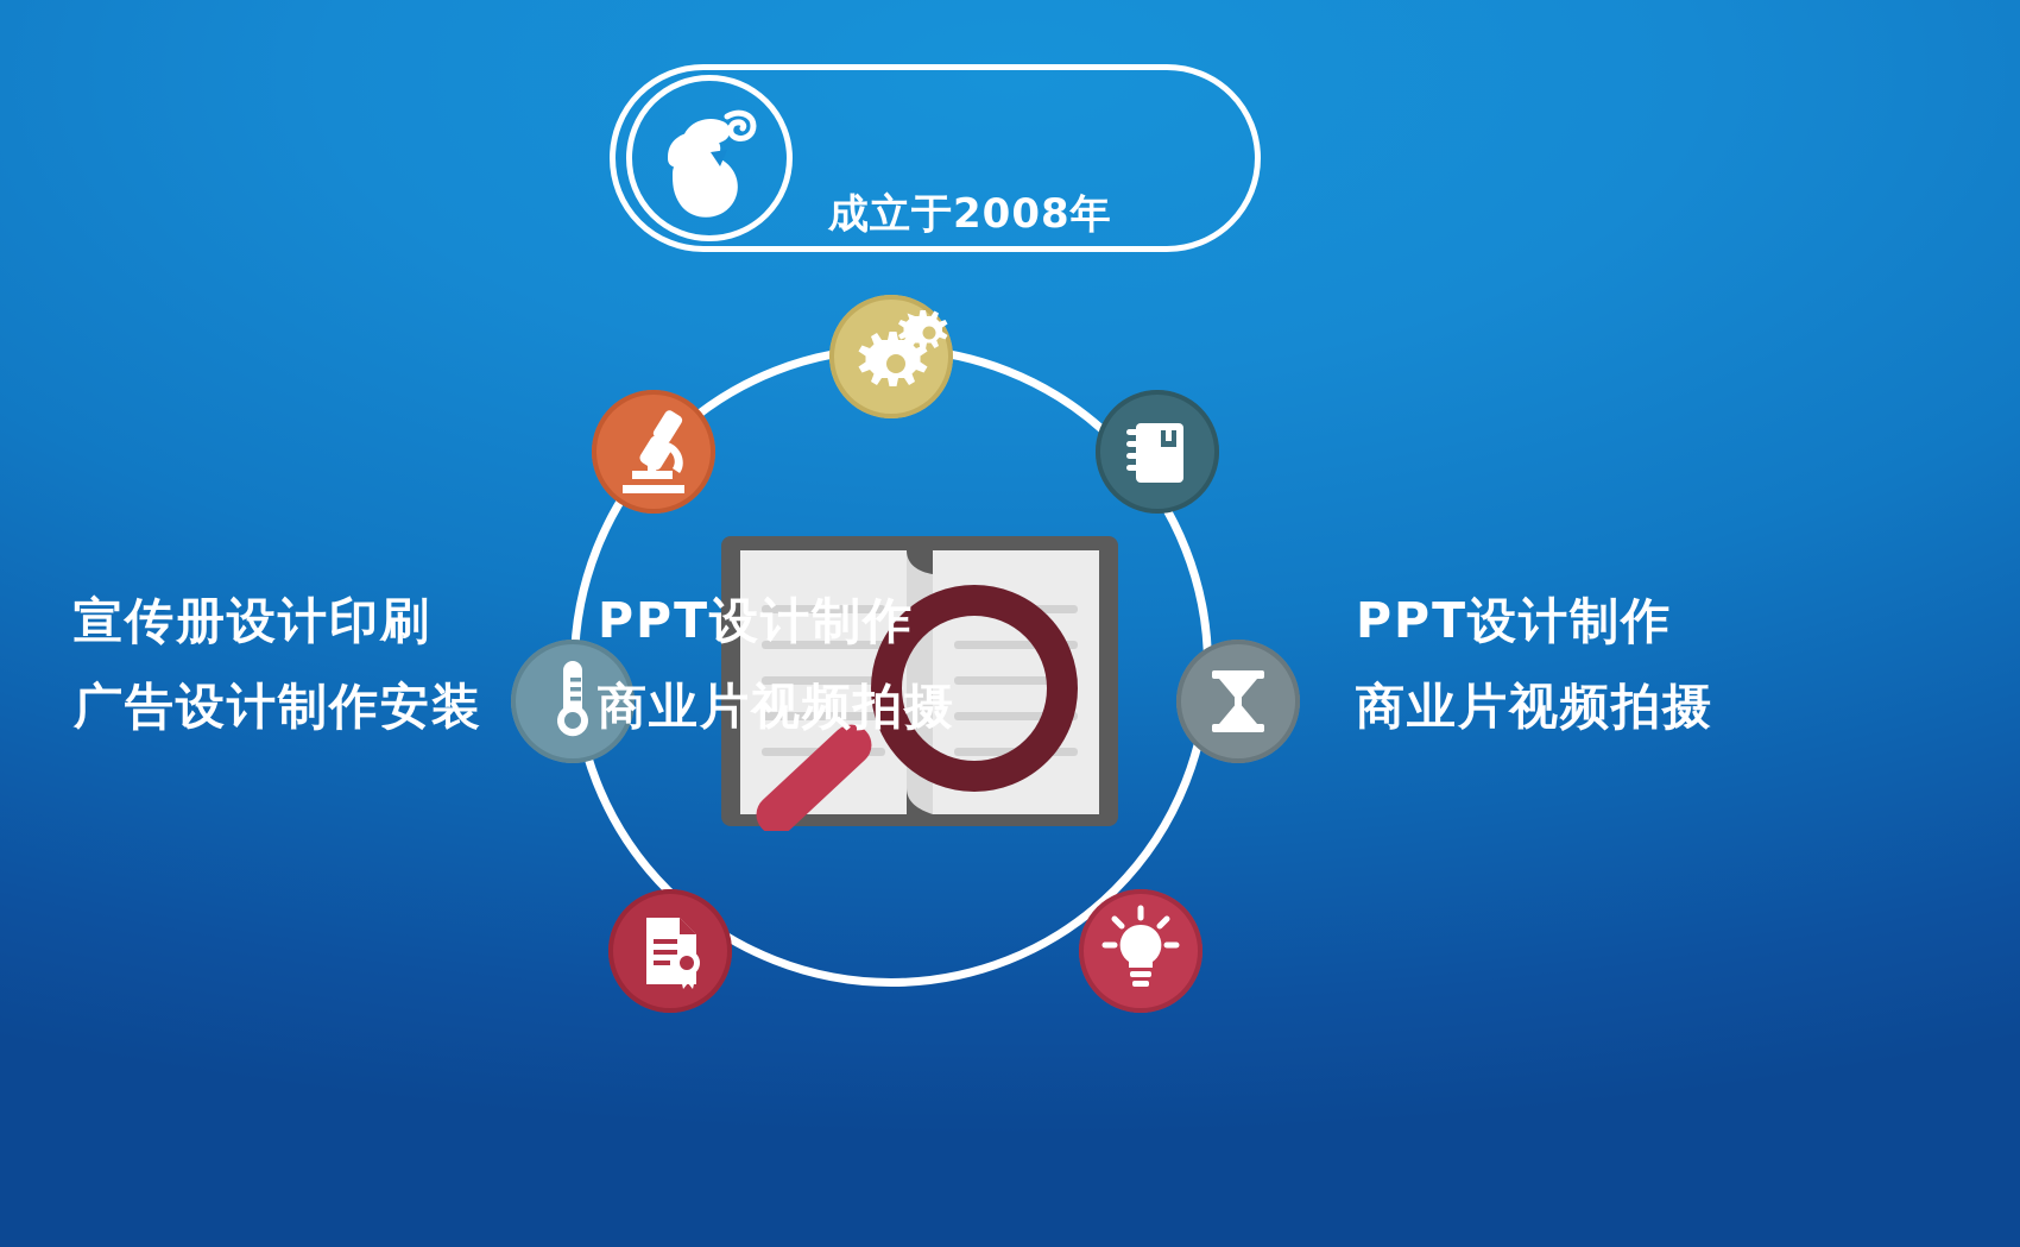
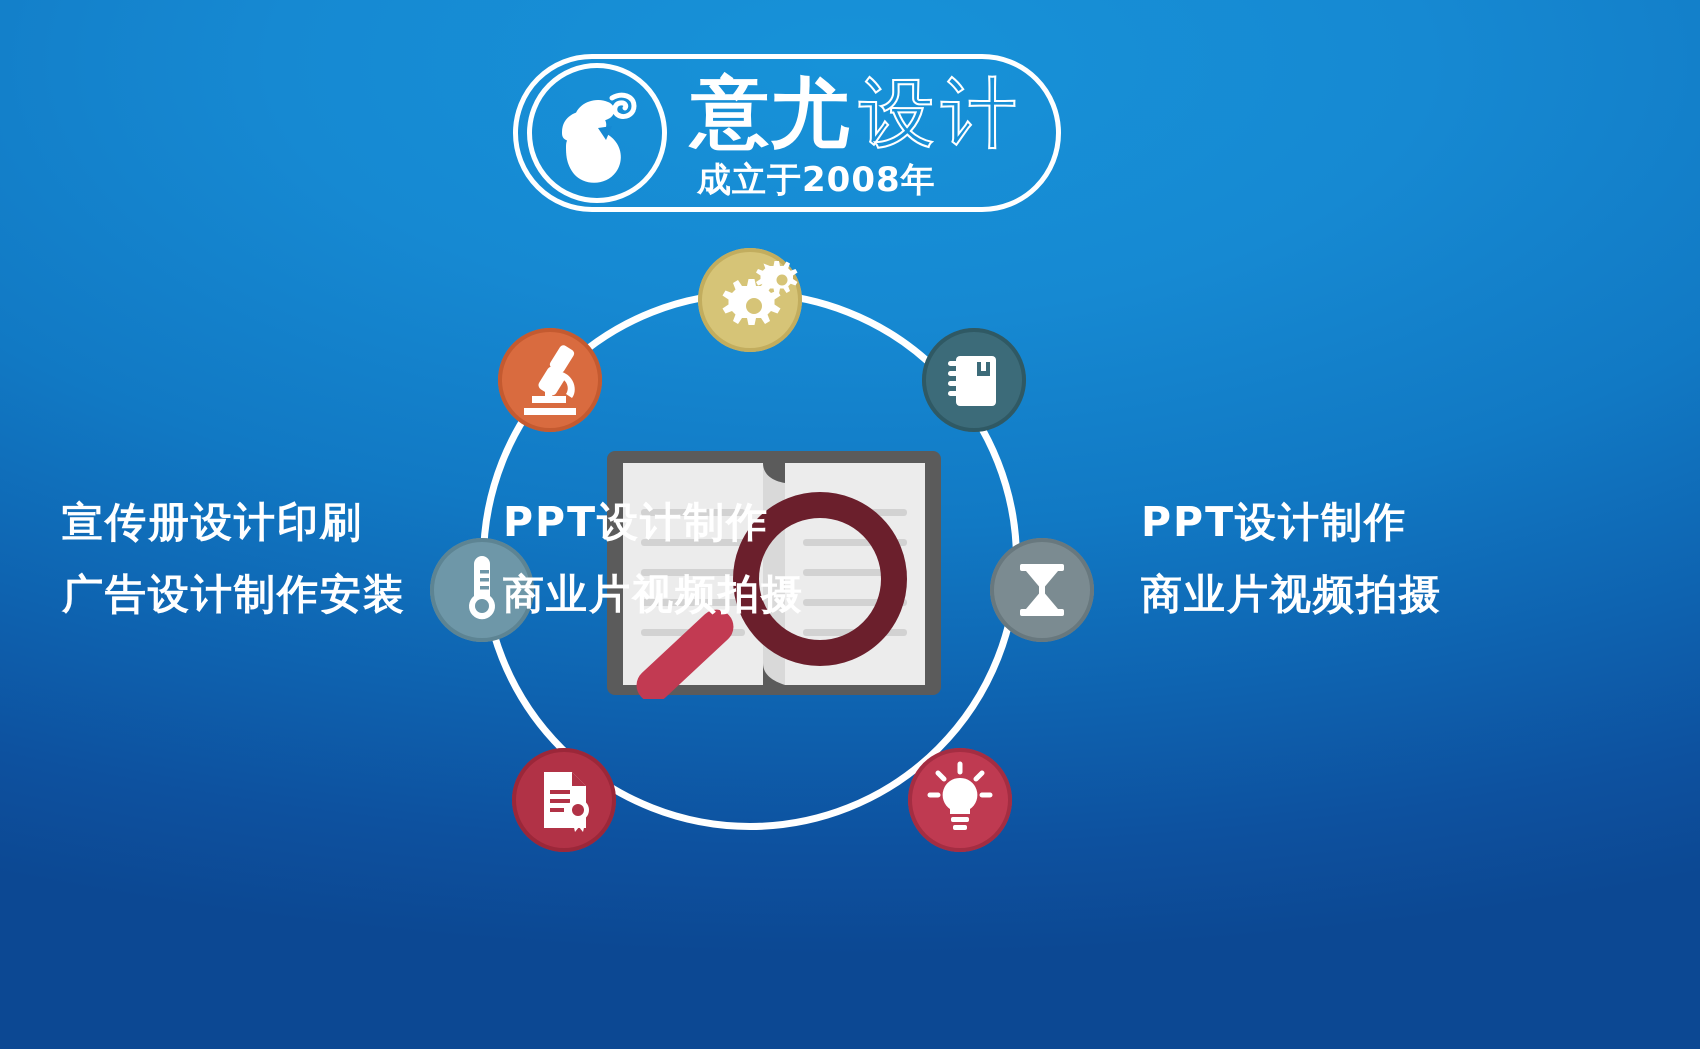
+ 意尤设计
  成立于2008年
  宣传册设计印刷
  广告设计制作安装
  PPT设计制作
  商业片视频拍摄
  PPT设计制作
  商业片视频拍摄
